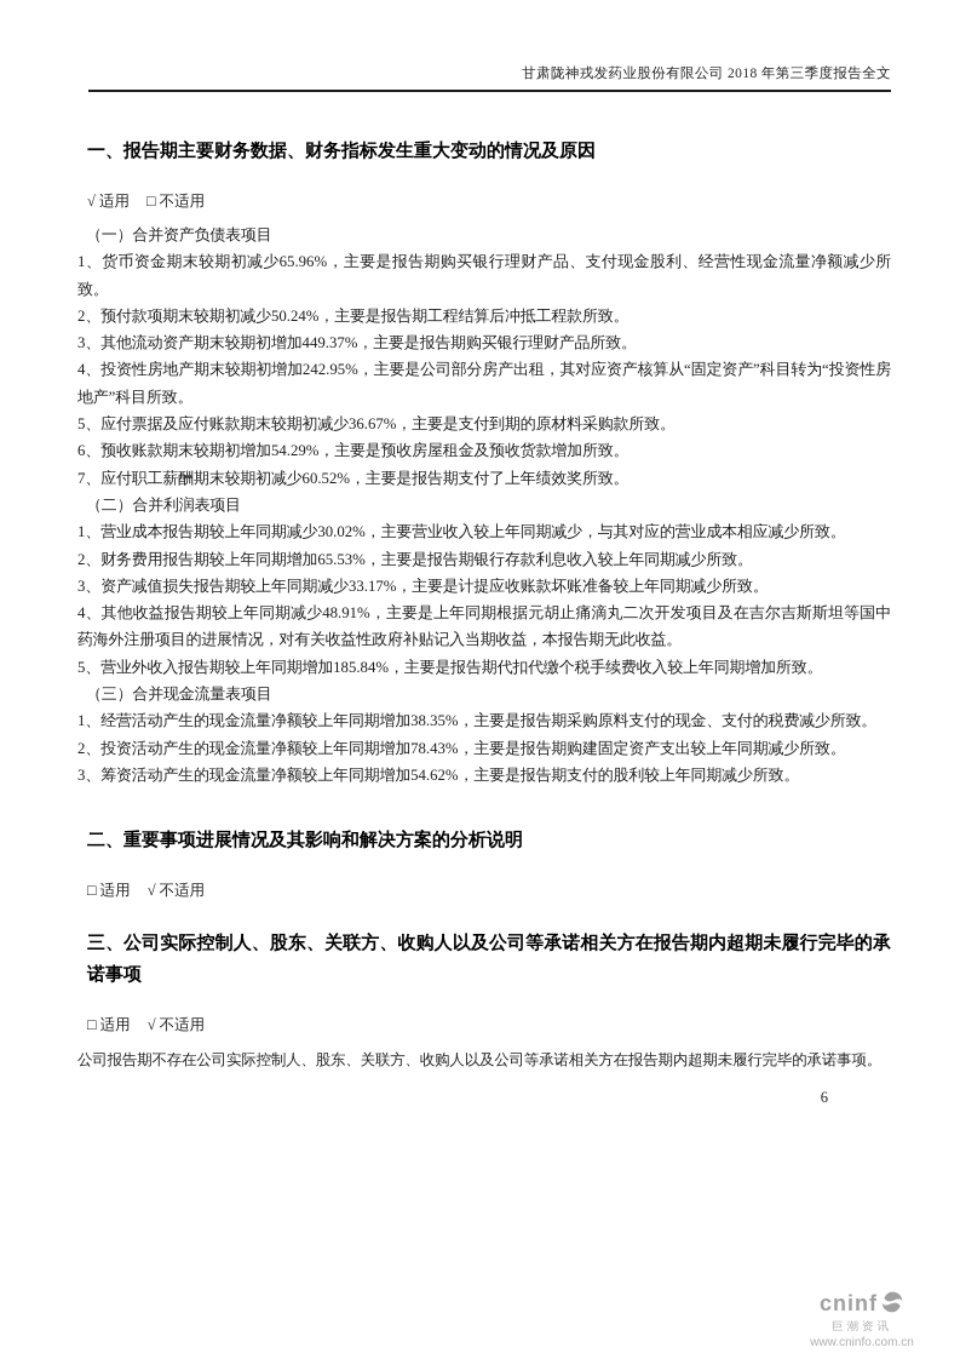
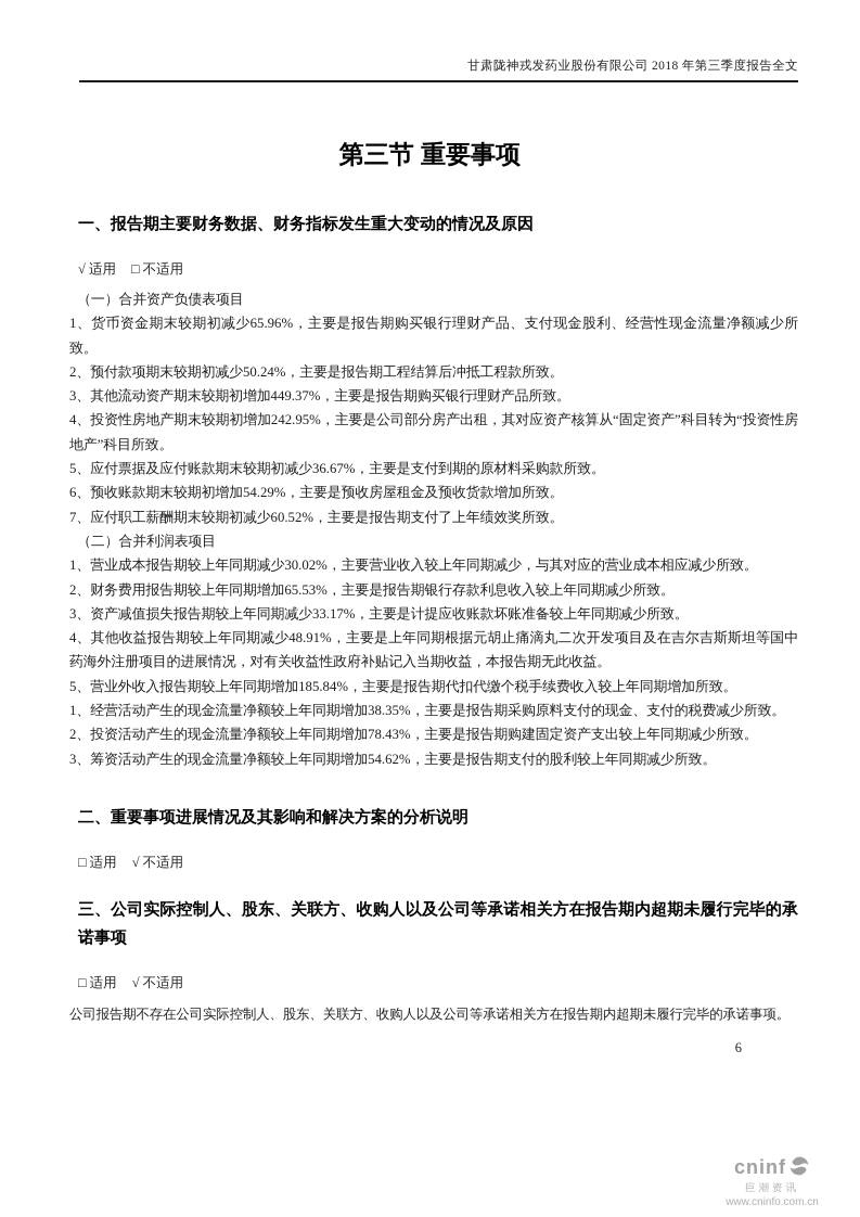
  甘肃陇神戎发药业股份有限公司 2018 年第三季度报告全文
+ 第三节 重要事项
  一、报告期主要财务数据、财务指标发生重大变动的情况及原因
  √ 适用 □ 不适用
  （一）合并资产负债表项目
  1、货币资金期末较期初减少65.96%，主要是报告期购买银行理财产品、支付现金股利、经营性现金流量净额减少所致。
  2、预付款项期末较期初减少50.24%，主要是报告期工程结算后冲抵工程款所致。
  3、其他流动资产期末较期初增加449.37%，主要是报告期购买银行理财产品所致。
  4、投资性房地产期末较期初增加242.95%，主要是公司部分房产出租，其对应资产核算从“固定资产”科目转为“投资性房地产”科目所致。
  5、应付票据及应付账款期末较期初减少36.67%，主要是支付到期的原材料采购款所致。
  6、预收账款期末较期初增加54.29%，主要是预收房屋租金及预收货款增加所致。
  7、应付职工薪酬期末较期初减少60.52%，主要是报告期支付了上年绩效奖所致。
  （二）合并利润表项目
  1、营业成本报告期较上年同期减少30.02%，主要营业收入较上年同期减少，与其对应的营业成本相应减少所致。
  2、财务费用报告期较上年同期增加65.53%，主要是报告期银行存款利息收入较上年同期减少所致。
  3、资产减值损失报告期较上年同期减少33.17%，主要是计提应收账款坏账准备较上年同期减少所致。
  4、其他收益报告期较上年同期减少48.91%，主要是上年同期根据元胡止痛滴丸二次开发项目及在吉尔吉斯斯坦等国中药海外注册项目的进展情况，对有关收益性政府补贴记入当期收益，本报告期无此收益。
  5、营业外收入报告期较上年同期增加185.84%，主要是报告期代扣代缴个税手续费收入较上年同期增加所致。
- （三）合并现金流量表项目
  1、经营活动产生的现金流量净额较上年同期增加38.35%，主要是报告期采购原料支付的现金、支付的税费减少所致。
  2、投资活动产生的现金流量净额较上年同期增加78.43%，主要是报告期购建固定资产支出较上年同期减少所致。
  3、筹资活动产生的现金流量净额较上年同期增加54.62%，主要是报告期支付的股利较上年同期减少所致。
  二、重要事项进展情况及其影响和解决方案的分析说明
  □ 适用 √ 不适用
  三、公司实际控制人、股东、关联方、收购人以及公司等承诺相关方在报告期内超期未履行完毕的承诺事项
  □ 适用 √ 不适用
  公司报告期不存在公司实际控制人、股东、关联方、收购人以及公司等承诺相关方在报告期内超期未履行完毕的承诺事项。
  6
  cninf
  巨潮资讯
  www.cninfo.com.cn
